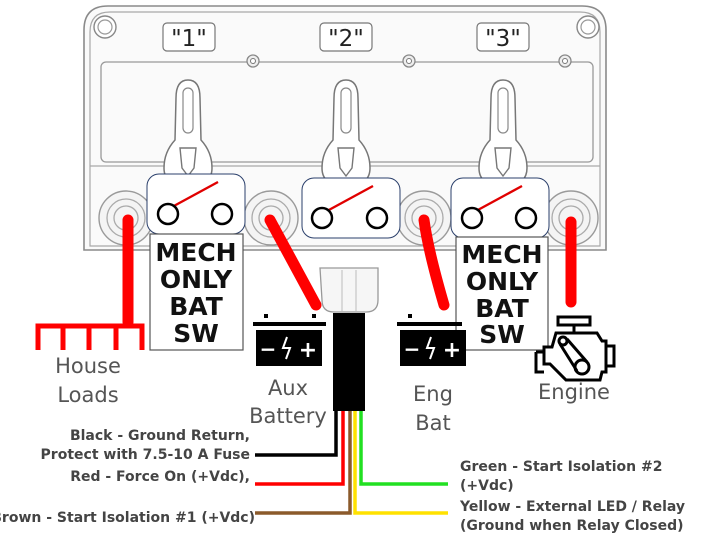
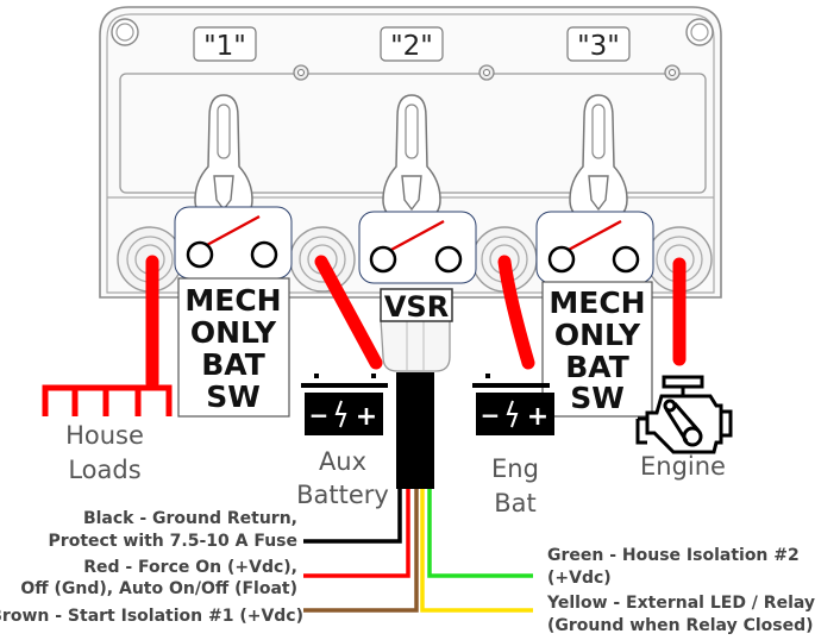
  "1"
  "2"
  "3"
  MECH
  ONLY
  BAT
  SW
+ VSR
  MECH
  ONLY
  BAT
  SW
  House
  Loads
  −
  +
  Aux
  Battery
  −
  +
  Eng
  Bat
  Engine
  Black - Ground Return,
  Protect with 7.5-10 A Fuse
  Red - Force On (+Vdc),
+ Off (Gnd), Auto On/Off (Float)
  rown - Start Isolation #1 (+Vdc)
- Green - Start Isolation #2
+ Green - House Isolation #2
  (+Vdc)
  Yellow - External LED / Relay
  (Ground when Relay Closed)
